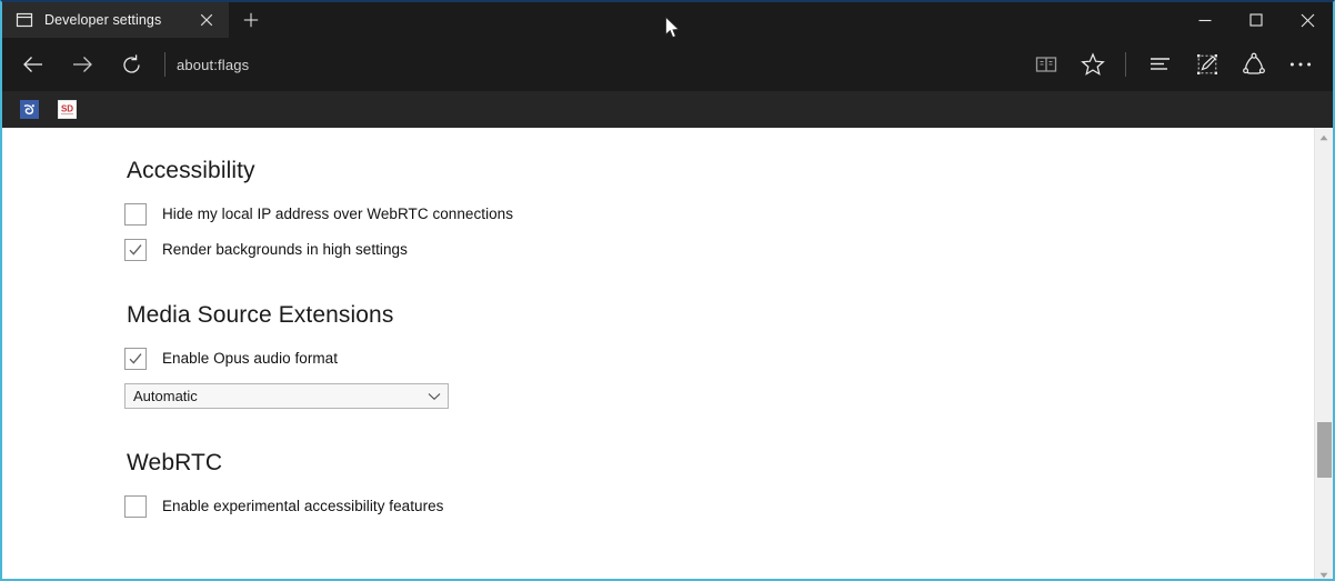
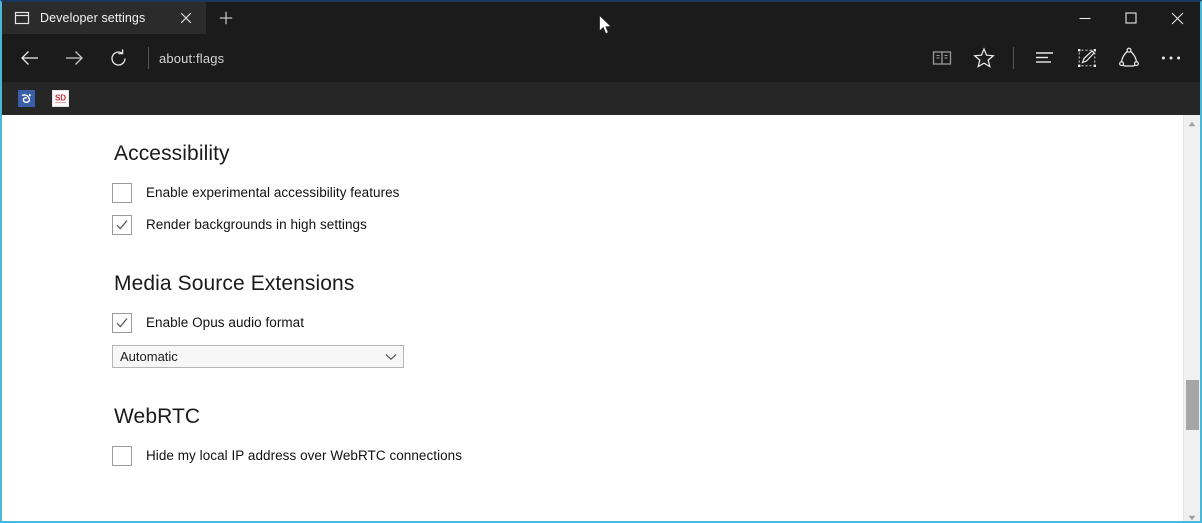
  Developer settings
  about:flags
  SD
  Accessibility
- Hide my local IP address over WebRTC connections
+ Enable experimental accessibility features
  Render backgrounds in high settings
  Media Source Extensions
  Enable Opus audio format
  Automatic
  WebRTC
- Enable experimental accessibility features
+ Hide my local IP address over WebRTC connections
